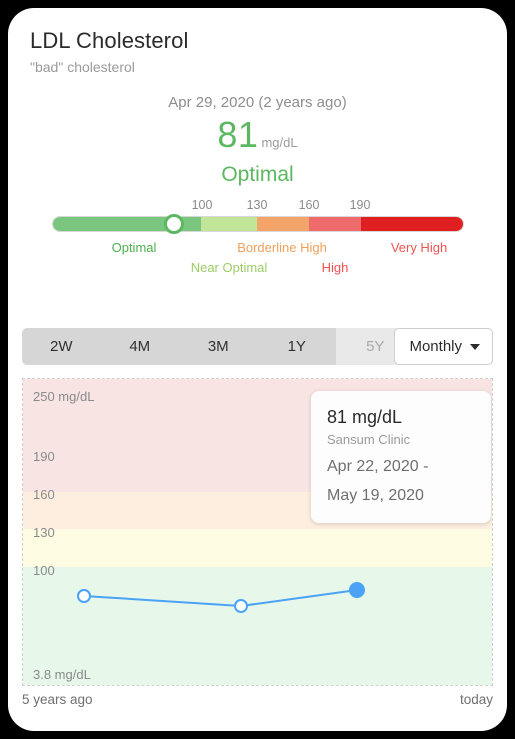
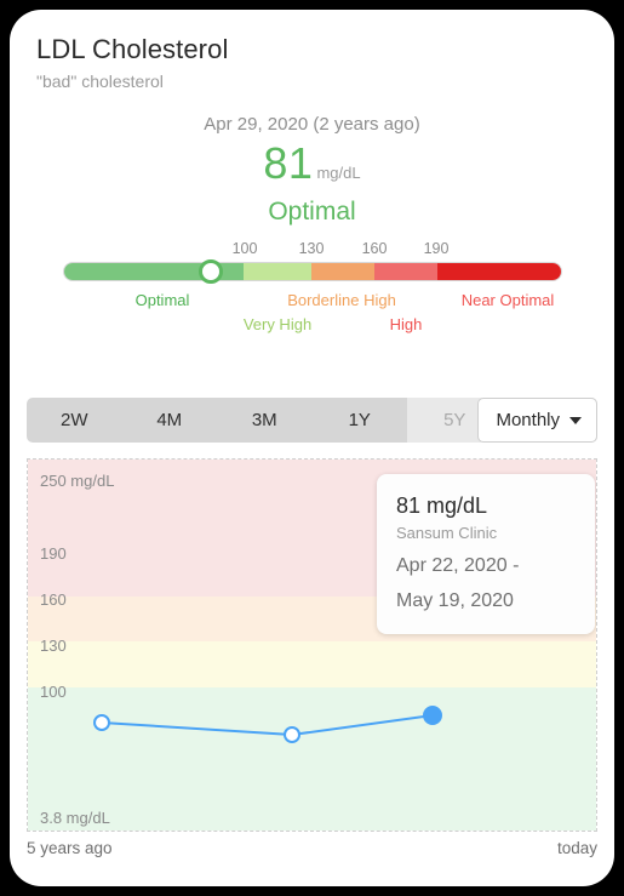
  LDL Cholesterol
  "bad" cholesterol
  Apr 29, 2020 (2 years ago)
  81 mg/dL
  Optimal
  100
  130
  160
  190
  Optimal
- Near Optimal
+ Very High
  Borderline High
  High
- Very High
+ Near Optimal
  2W
  4M
  3M
  1Y
  5Y
  Monthly
  250 mg/dL
  190
  160
  130
  100
  3.8 mg/dL
  81 mg/dL
  Sansum Clinic
  Apr 22, 2020 -
  May 19, 2020
  5 years ago
  today
